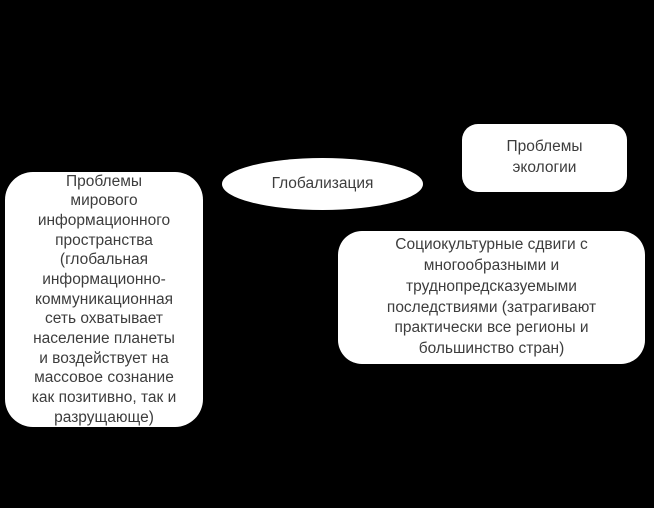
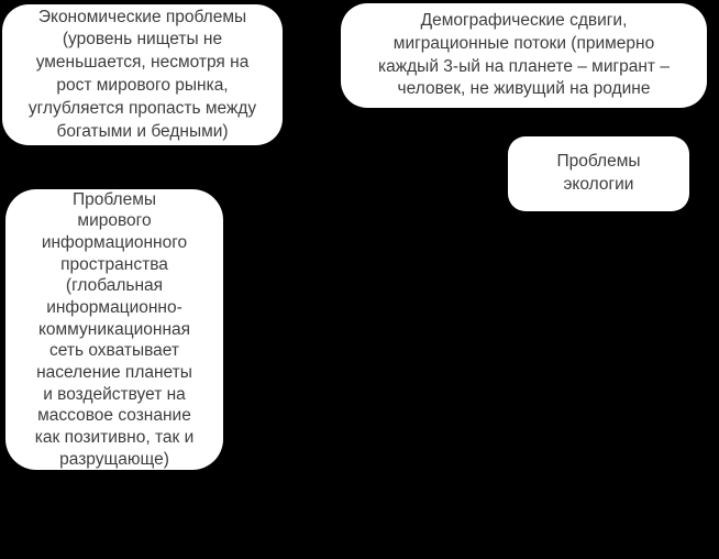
+ Экономические проблемы
+ (уровень нищеты не
+ уменьшается, несмотря на
+ рост мирового рынка,
+ углубляется пропасть между
+ богатыми и бедными)
+ Демографические сдвиги,
+ миграционные потоки (примерно
+ каждый 3-ый на планете – мигрант –
+ человек, не живущий на родине
  Проблемы
  экологии
- Глобализация
  Проблемы
  мирового
  информационного
  пространства
  (глобальная
  информационно-
  коммуникационная
  сеть охватывает
  население планеты
  и воздействует на
  массовое сознание
  как позитивно, так и
  разрущающе)
- Социокультурные сдвиги с
- многообразными и
- труднопредсказуемыми
- последствиями (затрагивают
- практически все регионы и
- большинство стран)
